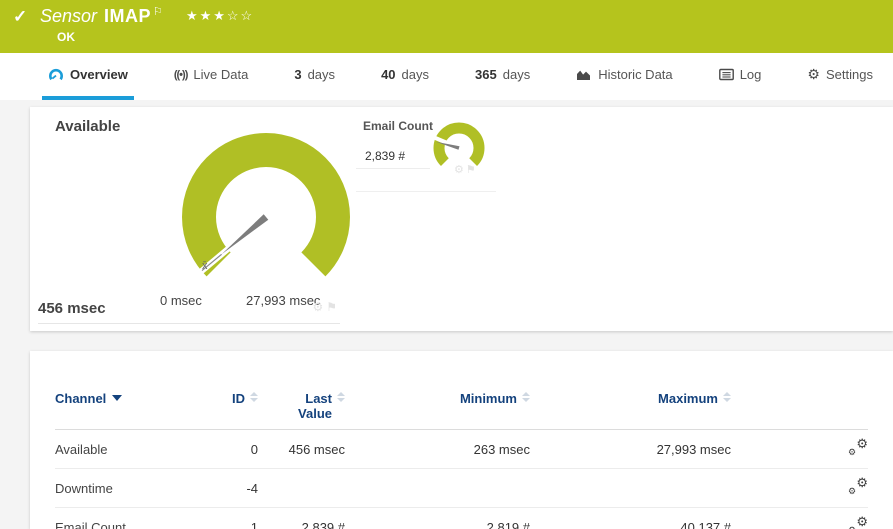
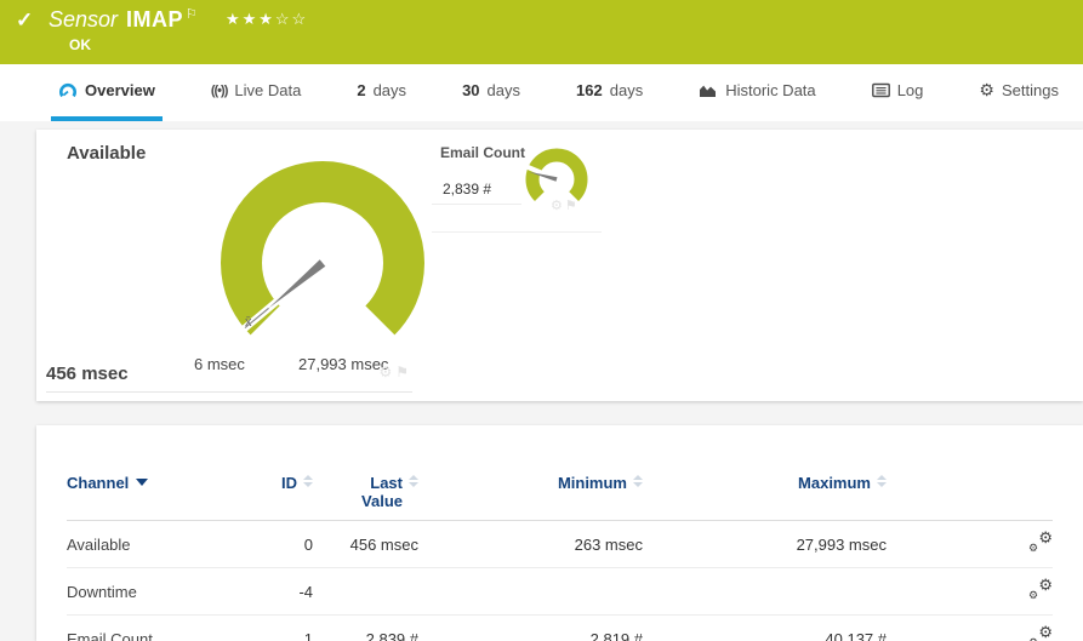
  ✓
  Sensor IMAP ⚐ ★★★☆☆
  OK
  Overview
  ((•))
  Live Data
- 3
+ 2
  days
- 40
+ 30
  days
- 365
+ 162
  days
  Historic Data
  Log
  ⚙
  Settings
  Available
  x̄
- 0 msec
+ 6 msec
  27,993 msec
  456 msec
  ⚙⚑
  Email Count
  2,839 #
  ⚙⚑
  Channel	ID	Last Value	Minimum	Maximum
  Available	0	456 msec	263 msec	27,993 msec	⚙⚙
  Downtime	-4				⚙⚙
  Email Count	1	2,839 #	2,819 #	40,137 #	⚙
